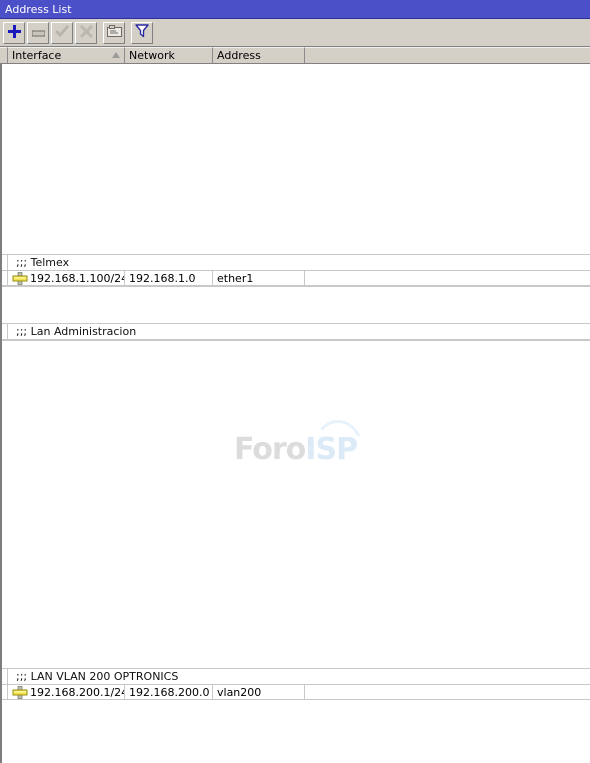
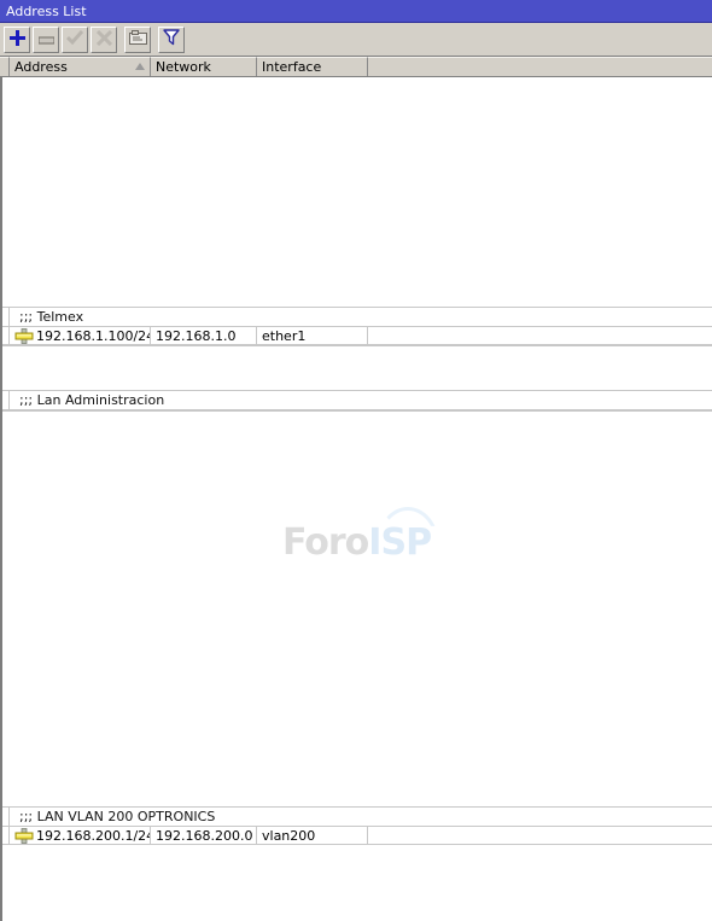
  Address List
- Interface
+ Address
  Network
- Address
+ Interface
  ;;; Telmex
  192.168.1.100/2
  192.168.1.0
  ether1
  ;;; Lan Administracion
  ;;; LAN VLAN 200 OPTRONICS
  192.168.200.1/2
  192.168.200.0
  vlan200
  ForoISP
